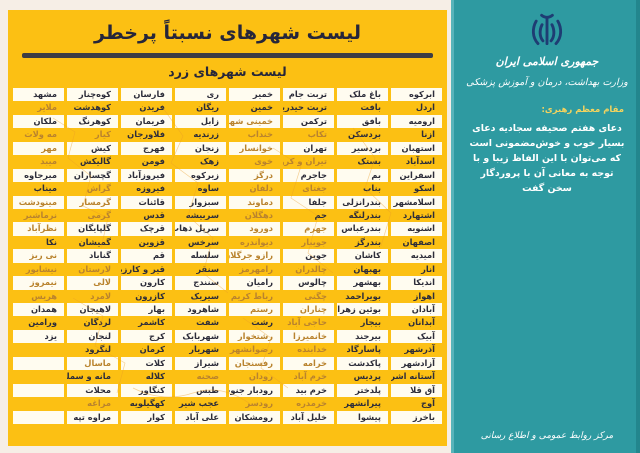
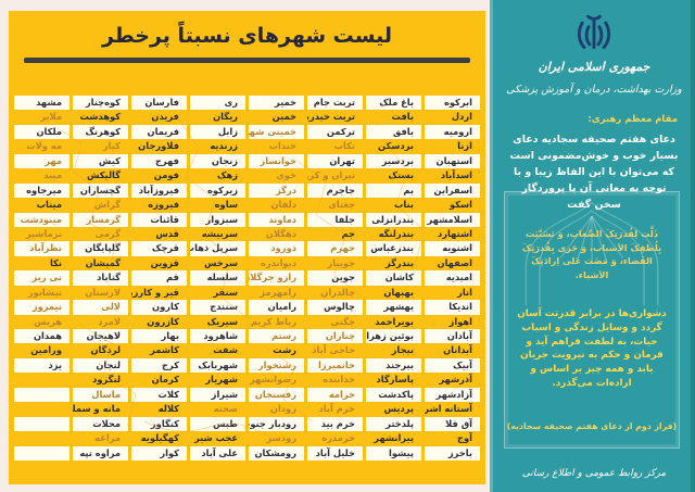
  لیست شهرهای نسبتاً پرخطر
- لیست شهرهای زرد
  ابرکوه
  باغ ملک
  تربت جام
  خمیر
  ری
  فارسان
  کوه‌چنار
  مشهد
  اردل
  بافت
  تربت حیدری
  خمین
  ریگان
  فریدن
  کوهدشت
  ملایر
  ارومیه
  بافق
  ترکمن
  خمینی شه
  زابل
  فریمان
  کوهرنگ
  ملکان
  ازنا
  بردسکن
  تکاب
  خنداب
  زرندیه
  فلاورجان
  کیار
  مه ولات
  استهبان
  بردسیر
  تهران
  خوانسار
  زنجان
  فهرج
  کیش
  مهر
  اسدآباد
  بستک
  تیران و کر
  خوی
  زهک
  فومن
  گالیکش
  میبد
  اسفراین
  بم
  جاجرم
  درگز
  زیرکوه
  فیروزآباد
  گچساران
  میرجاوه
  اسکو
  بناب
  جغتای
  دلفان
  ساوه
  فیروزه
  گراش
  میناب
  اسلامشهر
  بندرانزلی
  جلفا
  دماوند
  سبزوار
  قائنات
  گرمسار
  مینودشت
  اشتهارد
  بندرلنگه
  جم
  دهگلان
  سربیشه
  قدس
  گرمی
  نرماشیر
  اشنویه
  بندرعباس
  جهرم
  دورود
  سرپل ذهاب
  قرچک
  گلپایگان
  نظرآباد
  اصفهان
  بندرگز
  جویبار
  دیواندره
  سرخس
  قزوین
  گمیشان
  نکا
  امیدیه
  کاشان
  جوین
  رازو جرگلا
  سلسله
  قم
  گناباد
  نی ریز
  انار
  بهبهان
  چالدران
  رامهرمز
  سنقر
  قیر و کارزی
  لارستان
  نیشابور
  اندیکا
  بهشهر
  چالوس
  رامیان
  سنندج
  کارون
  لالی
  نیمروز
  اهواز
  بویراحمد
  چگنی
  رباط کریم
  سیریک
  کازرون
  لامرد
  هریس
  آبادان
  بوئین زهرا
  چناران
  رستم
  شاهرود
  بهار
  لاهیجان
  همدان
  آبدانان
  بیجار
  حاجی آباد
  رشت
  شفت
  کاشمر
  لردگان
  ورامین
  آبیک
  بیرجند
  خانمیرزا
  رشتخوار
  شهربابک
  کرج
  لنجان
  یزد
  آذرشهر
  پاسارگاد
  خدابنده
  رضوانشهر
  شهریار
  کرمان
  لنگرود
  آزادشهر
  پاکدشت
  خرامه
  رفسنجان
  شیراز
  کلات
  ماسال
  آستانه اشر
  پردیس
  خرم آباد
  رودان
  صحنه
  کلاله
  مانه و سمل
  آق قلا
  پلدختر
  خرم بید
  رودبار جنو
  طبس
  کنگاور
  محلات
  آوج
  پیرانشهر
  خرمدره
  رودسر
  عجب شیر
  کهگیلویه
  مراغه
  باخرز
  پیشوا
  خلیل آباد
  رومشکان
  علی آباد
  کوار
  مراوه تپه
  جمهوری اسلامی ایران
  وزارت بهداشت، درمان و آموزش پزشکی
  مقام معظم رهبری:
  دعای هفتم صحیفه سجادیه دعای بسیار خوب و خوش‌مضمونی است که می‌توان با این الفاظ زیبا و با توجه به معانی آن با پروردگار سخن گفت
+ ذَلَّت لِقُدرَتِکَ الصِّعاب، وَ تَسَبَّبَت بِلُطفِکَ الاَسباب، وَ جَری بِقُدرَتِکَ القَضاء، وَ مَضَت عَلی اِرادَتِکَ الاَشیاء.
+ دشواری‌ها در برابر قدرتت آسان گردد و وسایل زندگی و اسباب حیات، به لطفت فراهم آید و فرمان و حکم به نیرویت جریان یابد و همه چیز بر اساس و اراده‌ات می‌گذرد.
+ (فراز دوم از دعای هفتم صحیفه سجادیه)
  مرکز روابط عمومی و اطلاع رسانی
